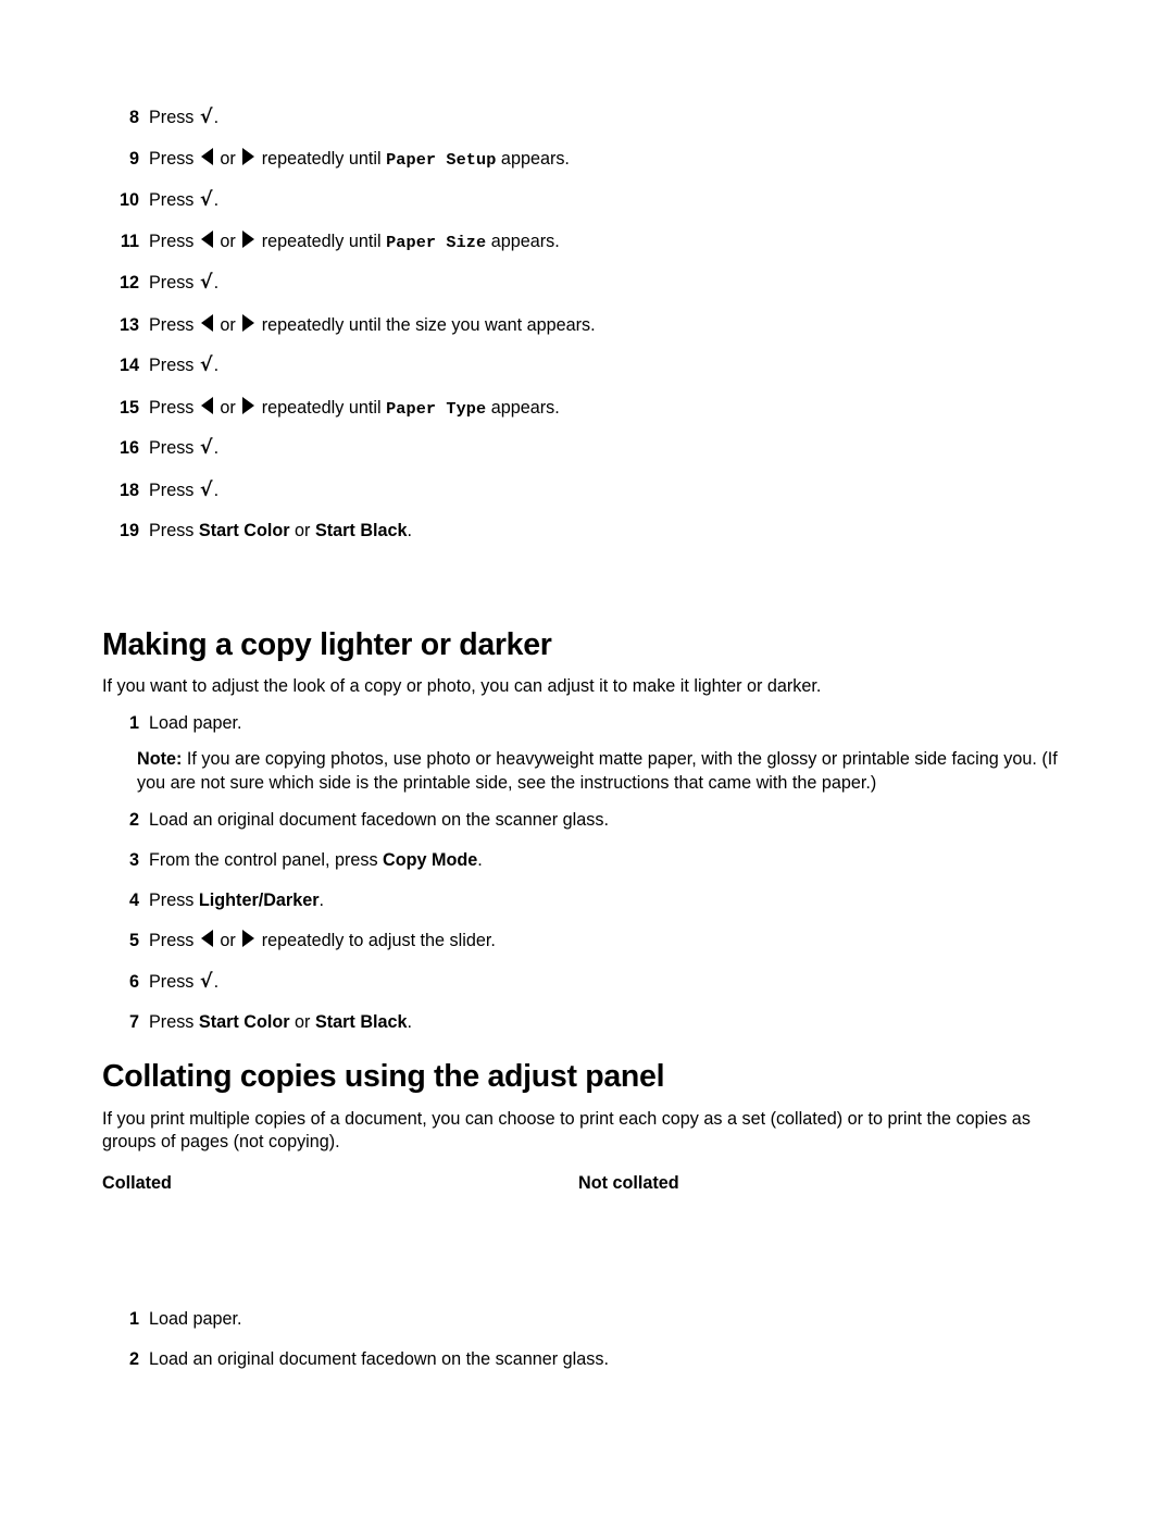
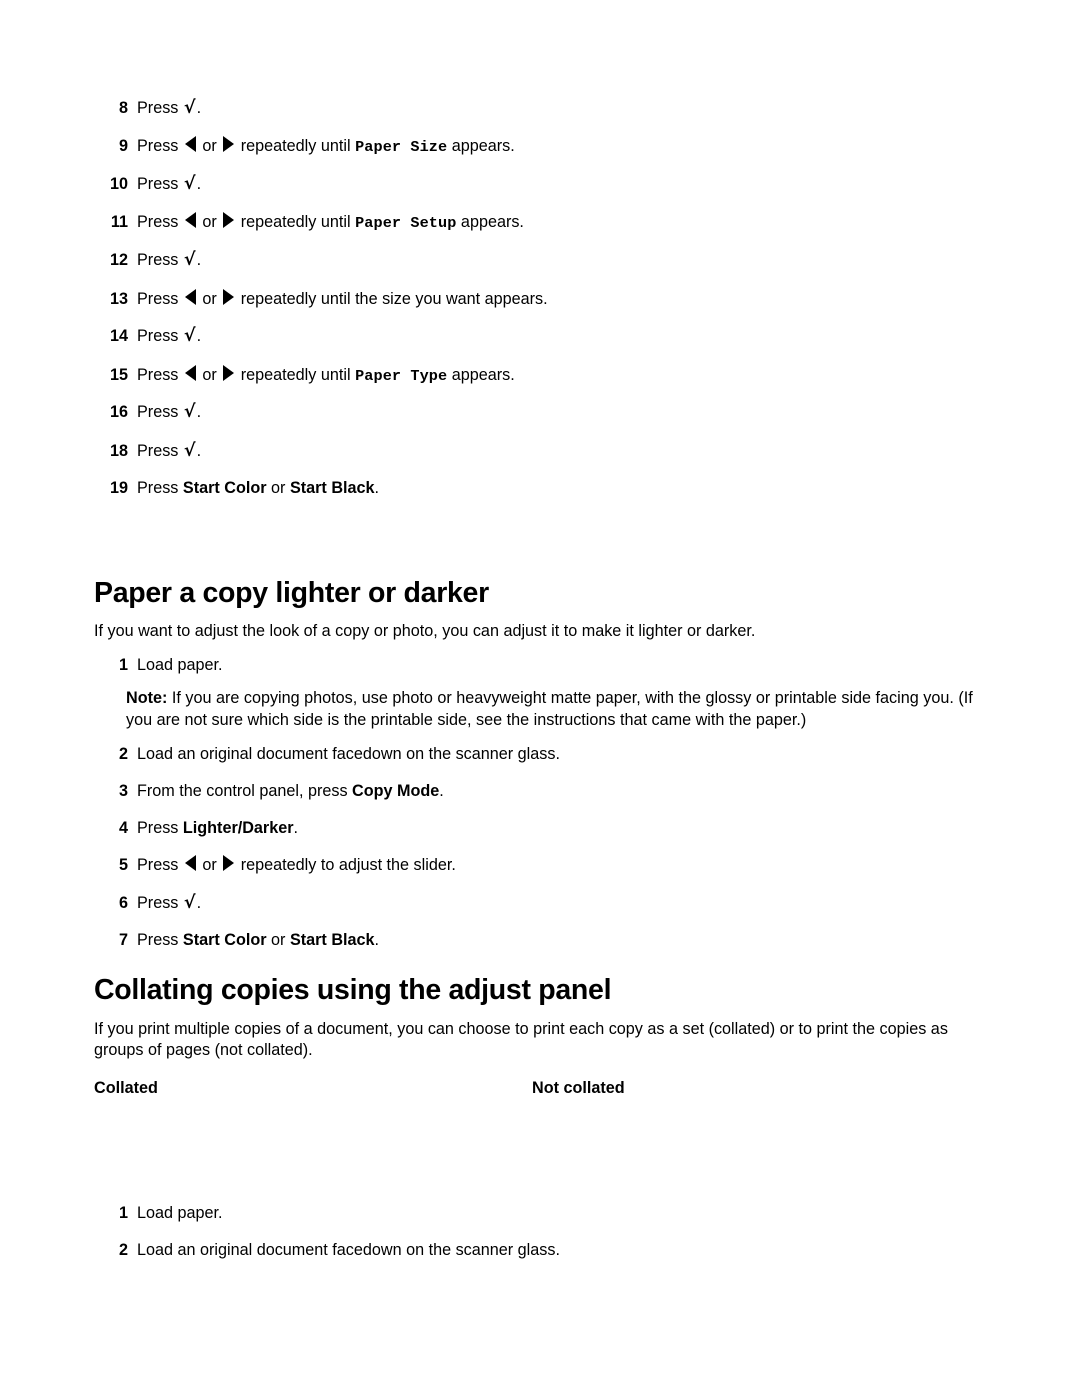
  8
  Press √.
  9
- Press or repeatedly until Paper Setup appears.
+ Press or repeatedly until Paper Size appears.
  10
  Press √.
  11
- Press or repeatedly until Paper Size appears.
+ Press or repeatedly until Paper Setup appears.
  12
  Press √.
  13
  Press or repeatedly until the size you want appears.
  14
  Press √.
  15
  Press or repeatedly until Paper Type appears.
  16
  Press √.
  18
  Press √.
  19
  Press Start Color or Start Black.
- Making a copy lighter or darker
+ Paper a copy lighter or darker
  If you want to adjust the look of a copy or photo, you can adjust it to make it lighter or darker.
  1
  Load paper.
  Note: If you are copying photos, use photo or heavyweight matte paper, with the glossy or printable side facing you. (If you are not sure which side is the printable side, see the instructions that came with the paper.)
  2
  Load an original document facedown on the scanner glass.
  3
  From the control panel, press Copy Mode.
  4
  Press Lighter/Darker.
  5
  Press or repeatedly to adjust the slider.
  6
  Press √.
  7
  Press Start Color or Start Black.
  Collating copies using the adjust panel
- If you print multiple copies of a document, you can choose to print each copy as a set (collated) or to print the copies as groups of pages (not copying).
+ If you print multiple copies of a document, you can choose to print each copy as a set (collated) or to print the copies as groups of pages (not collated).
  Collated
  Not collated
  1
  Load paper.
  2
  Load an original document facedown on the scanner glass.
